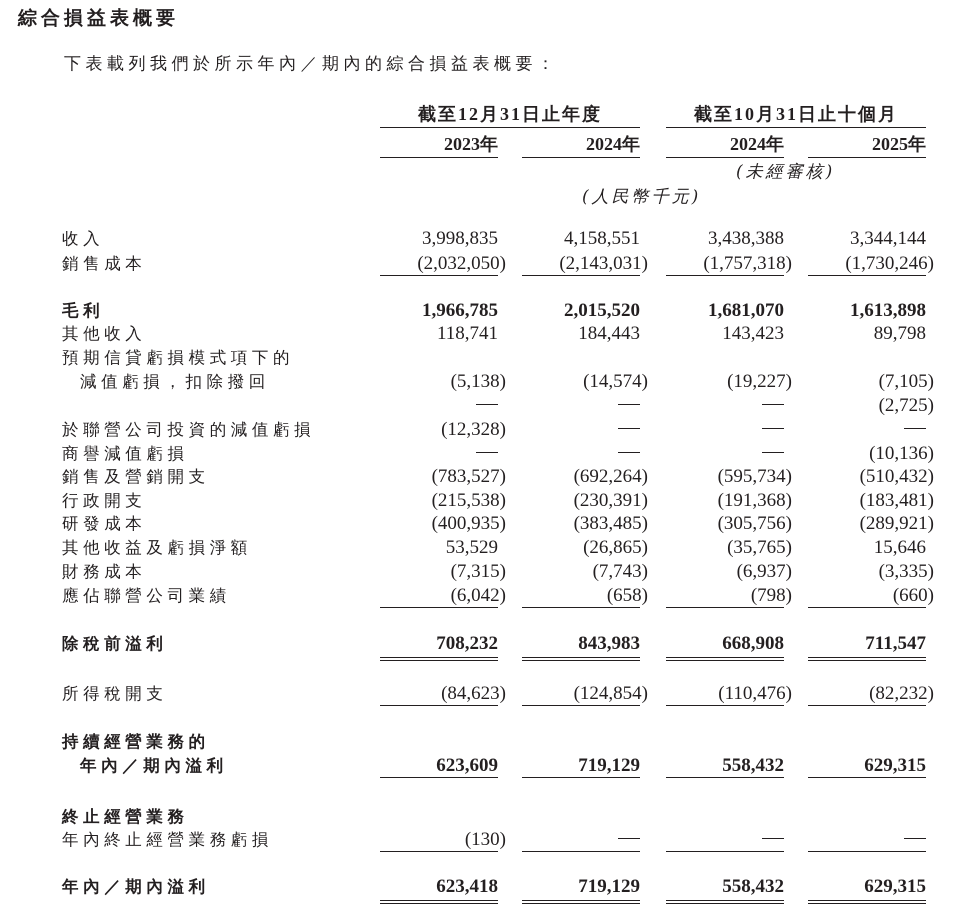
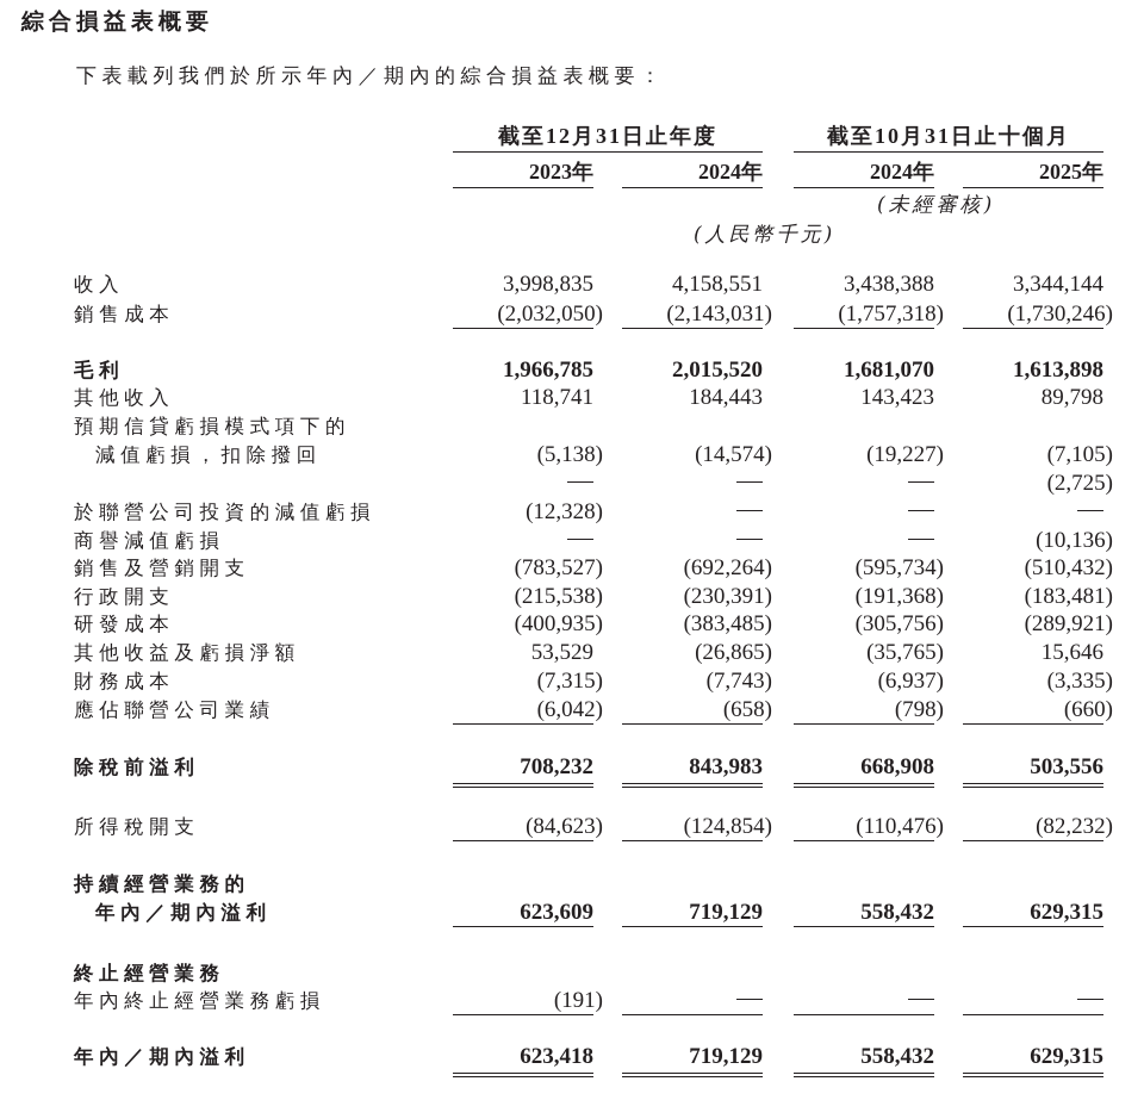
  綜合損益表概要
  下表載列我們於所示年內／期內的綜合損益表概要：
  截至12月31日止年度
  截至10月31日止十個月
  2023年
  2024年
  2024年
  2025年
  (未經審核)
  (人民幣千元)
  收入
  3,998,835
  4,158,551
  3,438,388
  3,344,144
  銷售成本
  (2,032,050)
  (2,143,031)
  (1,757,318)
  (1,730,246)
  毛利
  1,966,785
  2,015,520
  1,681,070
  1,613,898
  其他收入
  118,741
  184,443
  143,423
  89,798
  預期信貸虧損模式項下的
  減值虧損，扣除撥回
  (5,138)
  (14,574)
  (19,227)
  (7,105)
  (2,725)
  於聯營公司投資的減值虧損
  (12,328)
  商譽減值虧損
  (10,136)
  銷售及營銷開支
  (783,527)
  (692,264)
  (595,734)
  (510,432)
  行政開支
  (215,538)
  (230,391)
  (191,368)
  (183,481)
  研發成本
  (400,935)
  (383,485)
  (305,756)
  (289,921)
  其他收益及虧損淨額
  53,529
  (26,865)
  (35,765)
  15,646
  財務成本
  (7,315)
  (7,743)
  (6,937)
  (3,335)
  應佔聯營公司業績
  (6,042)
  (658)
  (798)
  (660)
  除稅前溢利
  708,232
  843,983
  668,908
- 711,547
+ 503,556
  所得稅開支
  (84,623)
  (124,854)
  (110,476)
  (82,232)
  持續經營業務的
  年內／期內溢利
  623,609
  719,129
  558,432
  629,315
  終止經營業務
  年內終止經營業務虧損
- (130)
+ (191)
  年內／期內溢利
  623,418
  719,129
  558,432
  629,315
